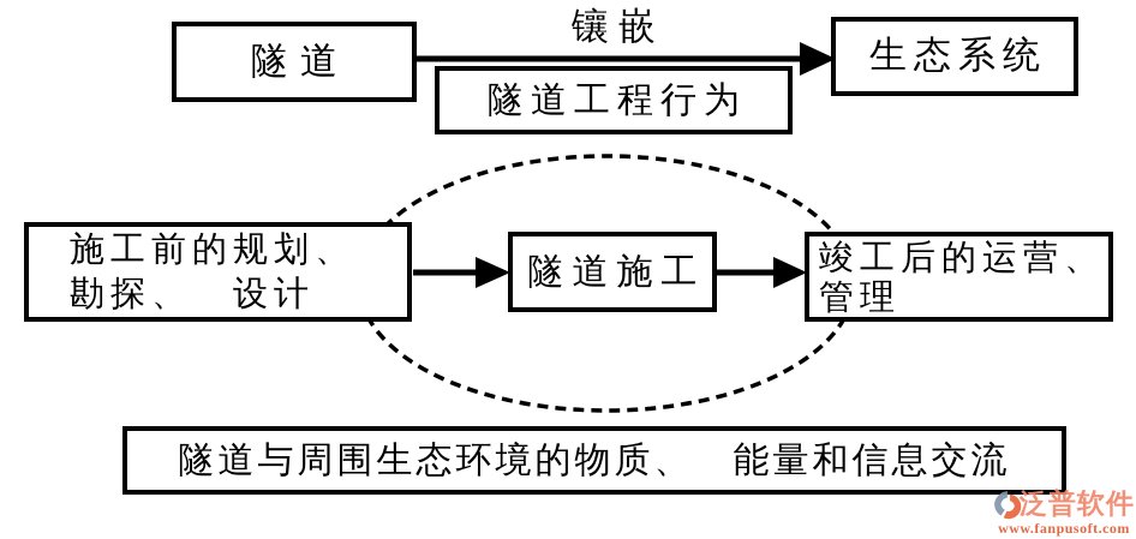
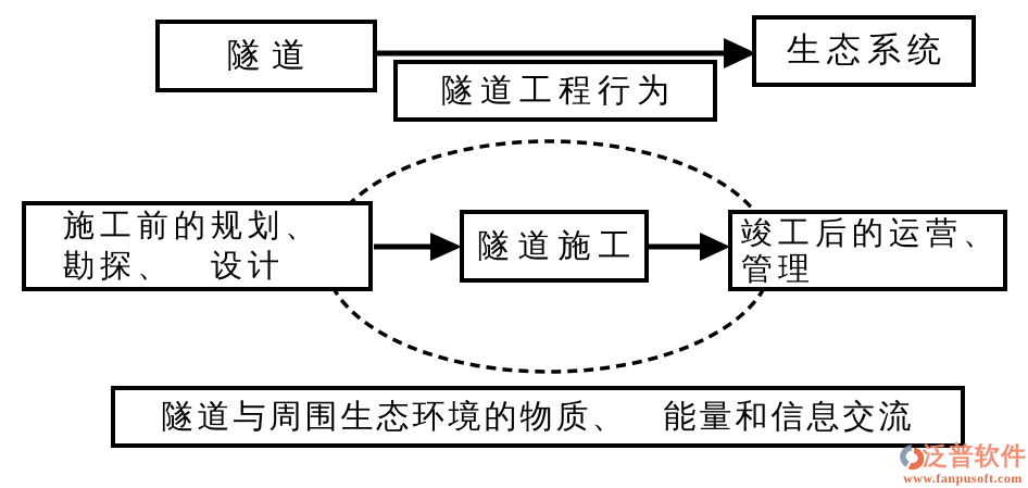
- 镶嵌
  隧道
  生态系统
  隧道工程行为
  施工前的规划、
  勘探、 设计
  隧道施工
  竣工后的运营、
  管理
  隧道与周围生态环境的物质、 能量和信息交流
  泛普软件
  www.fanpusoft.com
